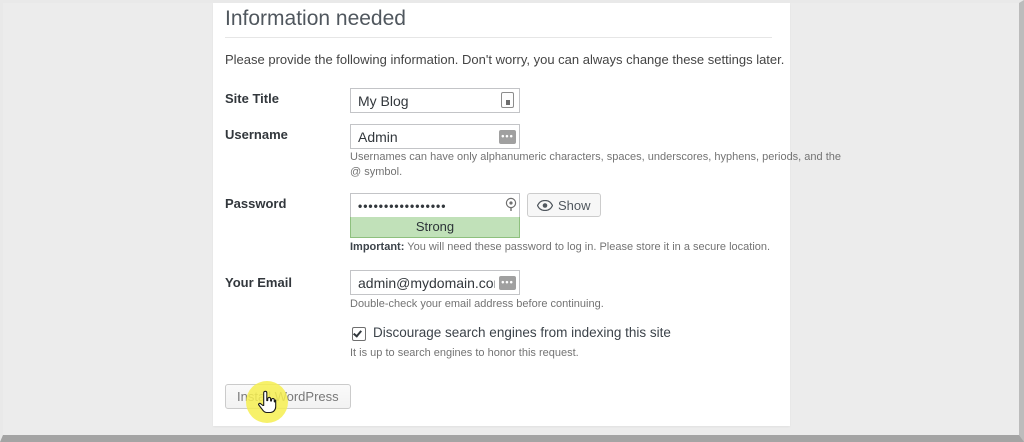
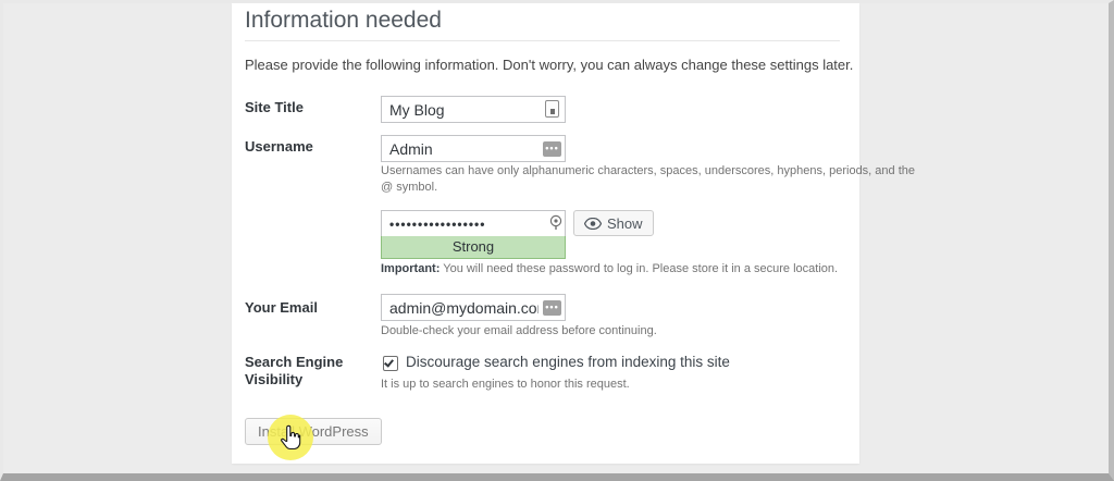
  Information needed
  Please provide the following information. Don't worry, you can always change these settings later.
  Site Title
  My Blog
  Username
  Admin
  •••
  Usernames can have only alphanumeric characters, spaces, underscores, hyphens, periods, and the @ symbol.
- Password
  •••••••••••••••••
  Show
  Strong
  Important: You will need these password to log in. Please store it in a secure location.
  Your Email
  admin@mydomain.co
  •••
  Double-check your email address before continuing.
+ Search Engine
+ Visibility
  Discourage search engines from indexing this site
  It is up to search engines to honor this request.
  Instal WordPress
